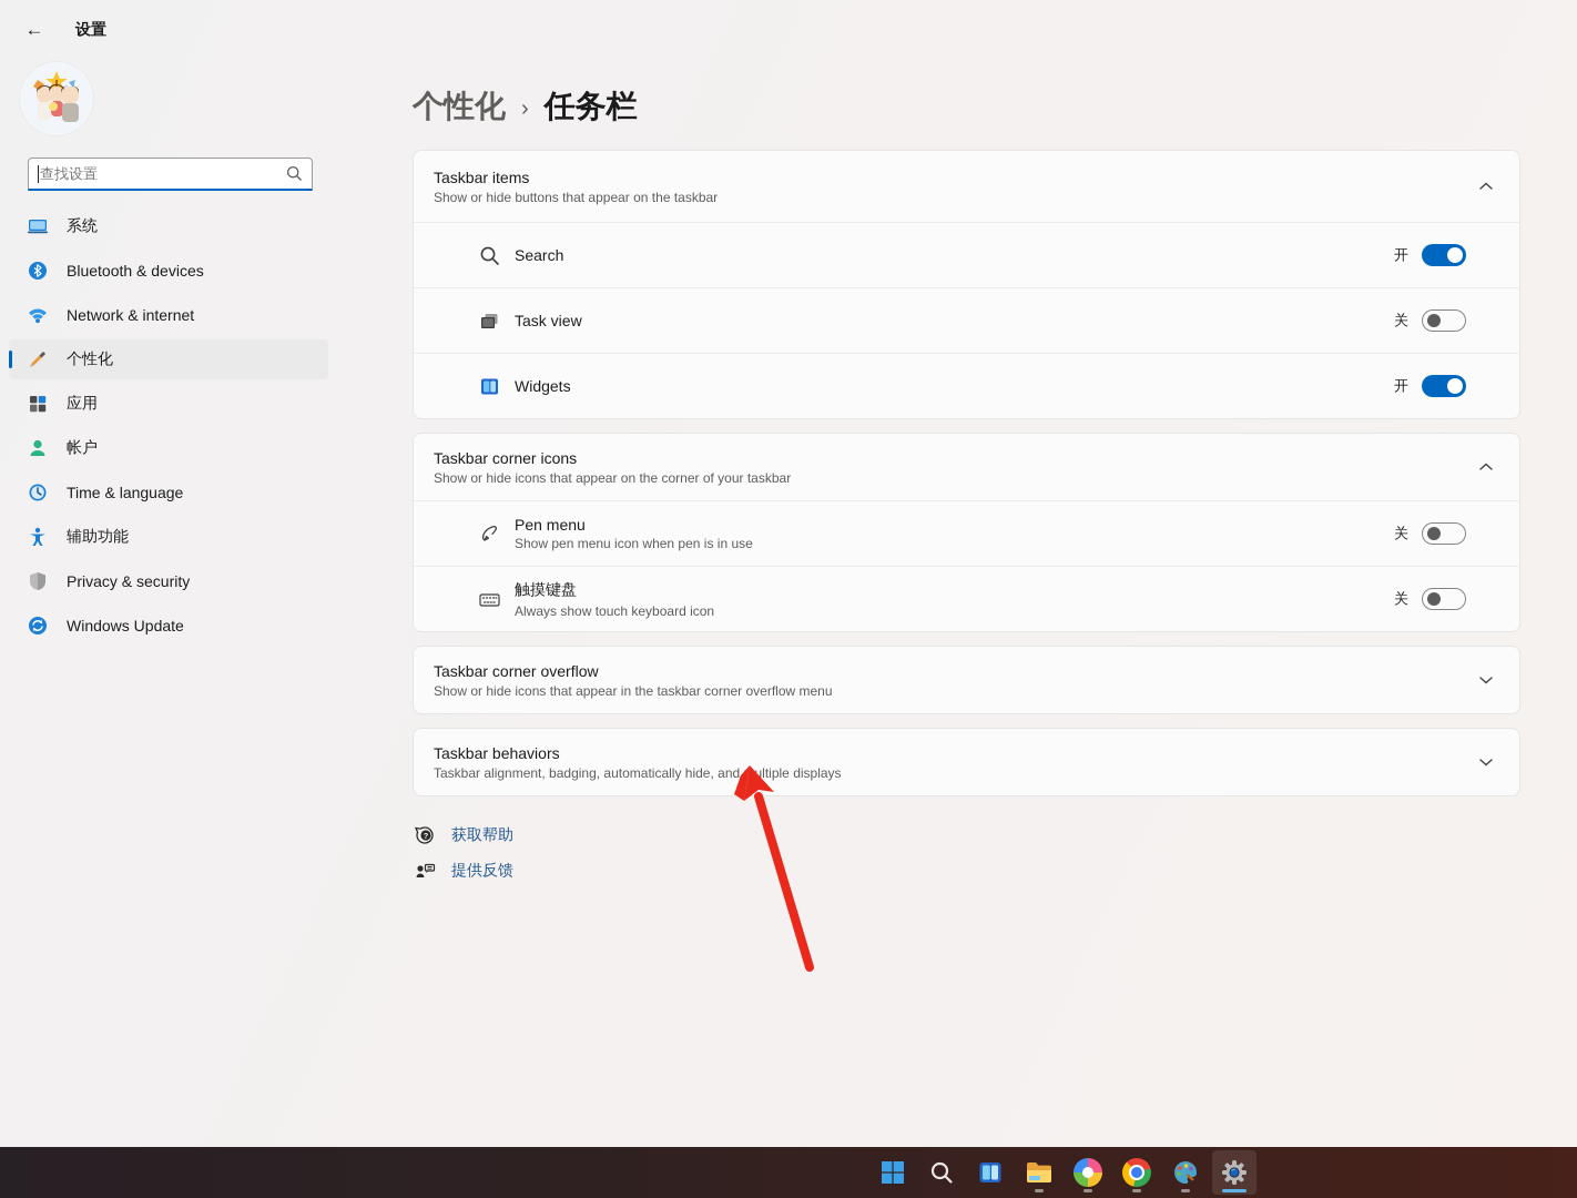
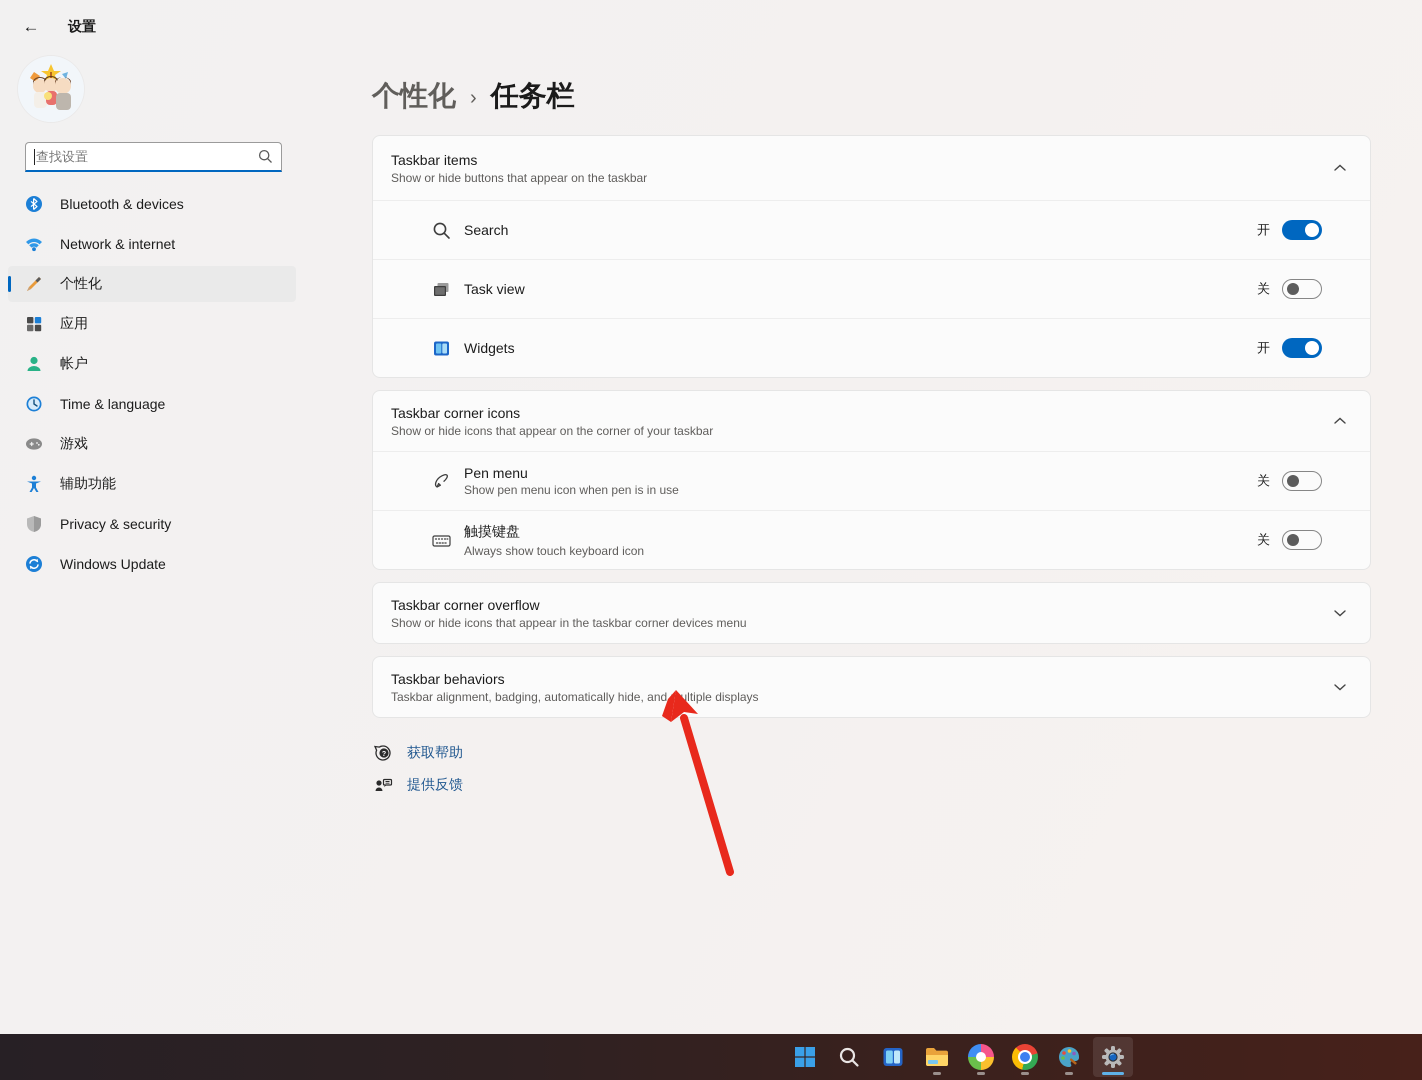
  ←
  设置
  查找设置
- 系统
  Bluetooth & devices
  Network & internet
  个性化
  应用
  帐户
  Time & language
+ 游戏
  辅助功能
  Privacy & security
  Windows Update
  个性化
  ›
  任务栏
  Taskbar items
  Show or hide buttons that appear on the taskbar
  Search
  开
  Task view
  关
  Widgets
  开
  Taskbar corner icons
  Show or hide icons that appear on the corner of your taskbar
  Pen menu
  Show pen menu icon when pen is in use
  关
  触摸键盘
  Always show touch keyboard icon
  关
  Taskbar corner overflow
- Show or hide icons that appear in the taskbar corner overflow menu
+ Show or hide icons that appear in the taskbar corner devices menu
  Taskbar behaviors
  Taskbar alignment, badging, automatically hide, andultiple displays
  获取帮助
  提供反馈
